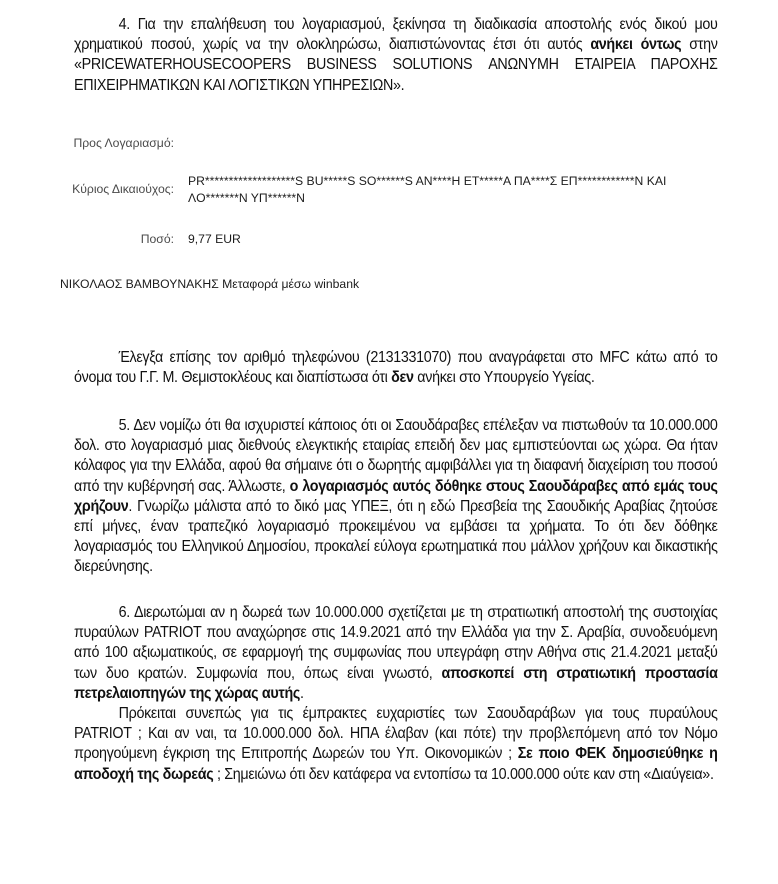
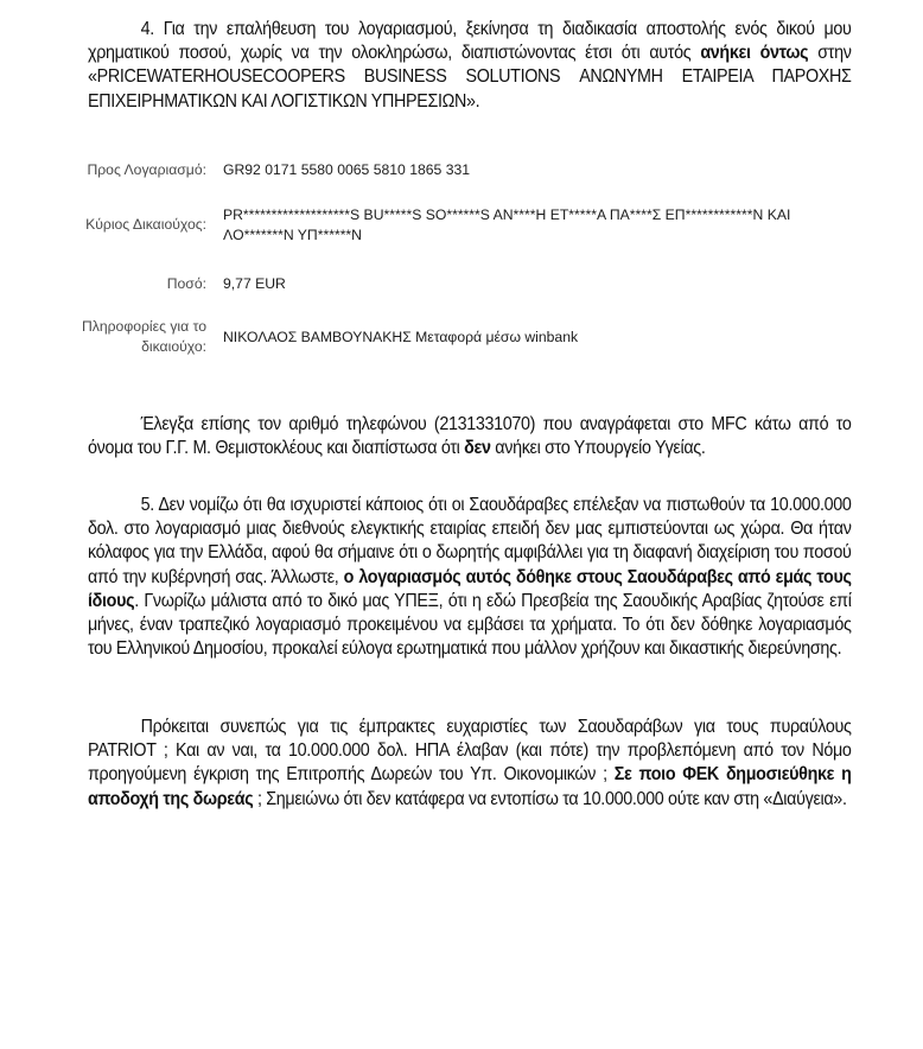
  4. Για την επαλήθευση του λογαριασμού, ξεκίνησα τη διαδικασία αποστολής ενός δικού μου χρηματικού ποσού, χωρίς να την ολοκληρώσω, διαπιστώνοντας έτσι ότι αυτός ανήκει όντως στην «PRICEWATERHOUSECOOPERS BUSINESS SOLUTIONS ΑΝΩΝΥΜΗ ΕΤΑΙΡΕΙΑ ΠΑΡΟΧΗΣ ΕΠΙΧΕΙΡΗΜΑΤΙΚΩΝ ΚΑΙ ΛΟΓΙΣΤΙΚΩΝ ΥΠΗΡΕΣΙΩΝ».
  Προς Λογαριασμό:
+ GR92 0171 5580 0065 5810 1865 331
  Κύριος Δικαιούχος:
  PR*******************S BU*****S SO******S AN****H ET*****A ΠA****Σ EΠ************N KAI ΛO*******N YΠ******N
  Ποσό:
  9,77 EUR
+ Πληροφορίες για το
+ δικαιούχο:
  ΝΙΚΟΛΑΟΣ ΒΑΜΒΟΥΝΑΚΗΣ Μεταφορά μέσω winbank
  Έλεγξα επίσης τον αριθμό τηλεφώνου (2131331070) που αναγράφεται στο MFC κάτω από το όνομα του Γ.Γ. Μ. Θεμιστοκλέους και διαπίστωσα ότι δεν ανήκει στο Υπουργείο Υγείας.
- 5. Δεν νομίζω ότι θα ισχυριστεί κάποιος ότι οι Σαουδάραβες επέλεξαν να πιστωθούν τα 10.000.000 δολ. στο λογαριασμό μιας διεθνούς ελεγκτικής εταιρίας επειδή δεν μας εμπιστεύονται ως χώρα. Θα ήταν κόλαφος για την Ελλάδα, αφού θα σήμαινε ότι ο δωρητής αμφιβάλλει για τη διαφανή διαχείριση του ποσού από την κυβέρνησή σας. Άλλωστε, ο λογαριασμός αυτός δόθηκε στους Σαουδάραβες από εμάς τους χρήζουν. Γνωρίζω μάλιστα από το δικό μας ΥΠΕΞ, ότι η εδώ Πρεσβεία της Σαουδικής Αραβίας ζητούσε επί μήνες, έναν τραπεζικό λογαριασμό προκειμένου να εμβάσει τα χρήματα. Το ότι δεν δόθηκε λογαριασμός του Ελληνικού Δημοσίου, προκαλεί εύλογα ερωτηματικά που μάλλον χρήζουν και δικαστικής διερεύνησης.
+ 5. Δεν νομίζω ότι θα ισχυριστεί κάποιος ότι οι Σαουδάραβες επέλεξαν να πιστωθούν τα 10.000.000 δολ. στο λογαριασμό μιας διεθνούς ελεγκτικής εταιρίας επειδή δεν μας εμπιστεύονται ως χώρα. Θα ήταν κόλαφος για την Ελλάδα, αφού θα σήμαινε ότι ο δωρητής αμφιβάλλει για τη διαφανή διαχείριση του ποσού από την κυβέρνησή σας. Άλλωστε, ο λογαριασμός αυτός δόθηκε στους Σαουδάραβες από εμάς τους ίδιους. Γνωρίζω μάλιστα από το δικό μας ΥΠΕΞ, ότι η εδώ Πρεσβεία της Σαουδικής Αραβίας ζητούσε επί μήνες, έναν τραπεζικό λογαριασμό προκειμένου να εμβάσει τα χρήματα. Το ότι δεν δόθηκε λογαριασμός του Ελληνικού Δημοσίου, προκαλεί εύλογα ερωτηματικά που μάλλον χρήζουν και δικαστικής διερεύνησης.
- 6. Διερωτώμαι αν η δωρεά των 10.000.000 σχετίζεται με τη στρατιωτική αποστολή της συστοιχίας πυραύλων PATRIOT που αναχώρησε στις 14.9.2021 από την Ελλάδα για την Σ. Αραβία, συνοδευόμενη από 100 αξιωματικούς, σε εφαρμογή της συμφωνίας που υπεγράφη στην Αθήνα στις 21.4.2021 μεταξύ των δυο κρατών. Συμφωνία που, όπως είναι γνωστό, αποσκοπεί στη στρατιωτική προστασία πετρελαιοπηγών της χώρας αυτής.
  Πρόκειται συνεπώς για τις έμπρακτες ευχαριστίες των Σαουδαράβων για τους πυραύλους PATRIOT ; Και αν ναι, τα 10.000.000 δολ. ΗΠΑ έλαβαν (και πότε) την προβλεπόμενη από τον Νόμο προηγούμενη έγκριση της Επιτροπής Δωρεών του Υπ. Οικονομικών ; Σε ποιο ΦΕΚ δημοσιεύθηκε η αποδοχή της δωρεάς ; Σημειώνω ότι δεν κατάφερα να εντοπίσω τα 10.000.000 ούτε καν στη «Διαύγεια».
